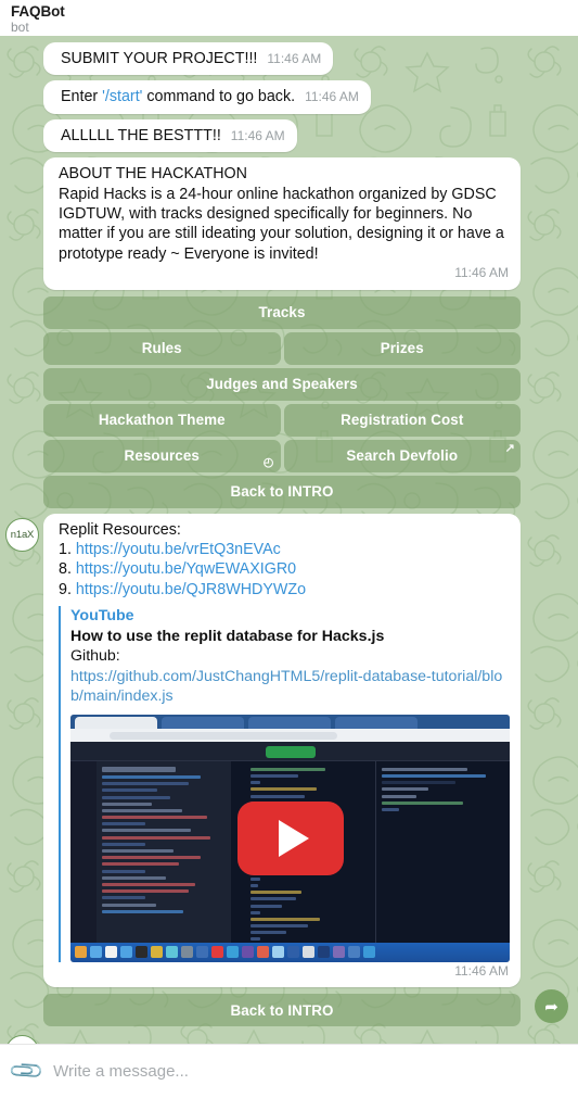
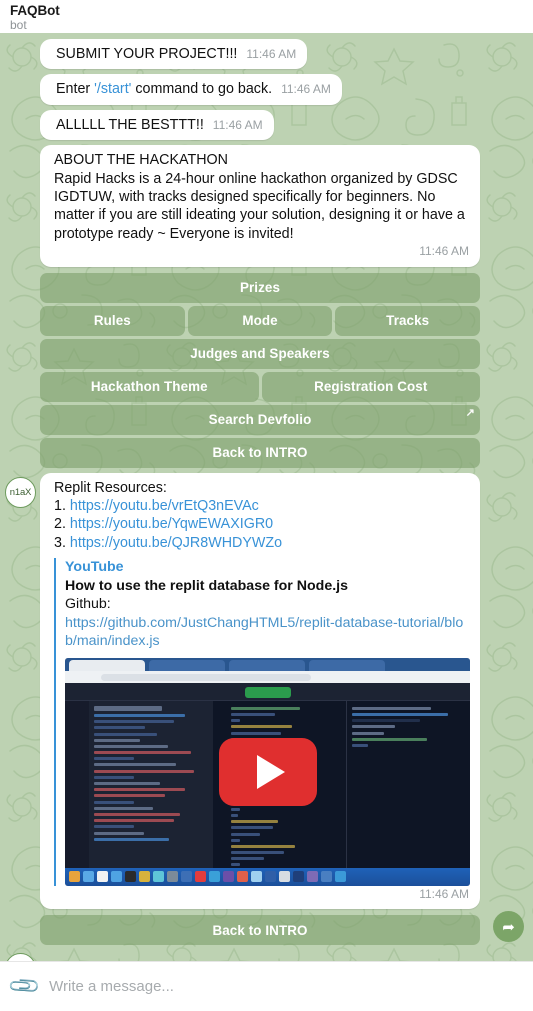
  FAQBot
  bot
  SUBMIT YOUR PROJECT!!!
  11:46 AM
  Enter '/start' command to go back.
  11:46 AM
  ALLLLL THE BESTTT!!
  11:46 AM
  ABOUT THE HACKATHON
  Rapid Hacks is a 24-hour online hackathon organized by GDSC IGDTUW, with tracks designed specifically for beginners. No matter if you are still ideating your solution, designing it or have a prototype ready ~ Everyone is invited!
  11:46 AM
- Tracks
+ Prizes
  Rules
+ Mode
- Prizes
+ Tracks
  Judges and Speakers
  Hackathon Theme
  Registration Cost
- Resources
- ◴
  Search Devfolio
  ↗
  Back to INTRO
  n1aX
  Replit Resources:
  1. https://youtu.be/vrEtQ3nEVAc
- 8. https://youtu.be/YqwEWAXIGR0
+ 2. https://youtu.be/YqwEWAXIGR0
- 9. https://youtu.be/QJR8WHDYWZo
+ 3. https://youtu.be/QJR8WHDYWZo
  YouTube
- How to use the replit database for Hacks.js
+ How to use the replit database for Node.js
  Github:
  https://github.com/JustChangHTML5/replit-database-tutorial/blob/main/index.js
  11:46 AM
  ➦
  Back to INTRO
  Write a message...
